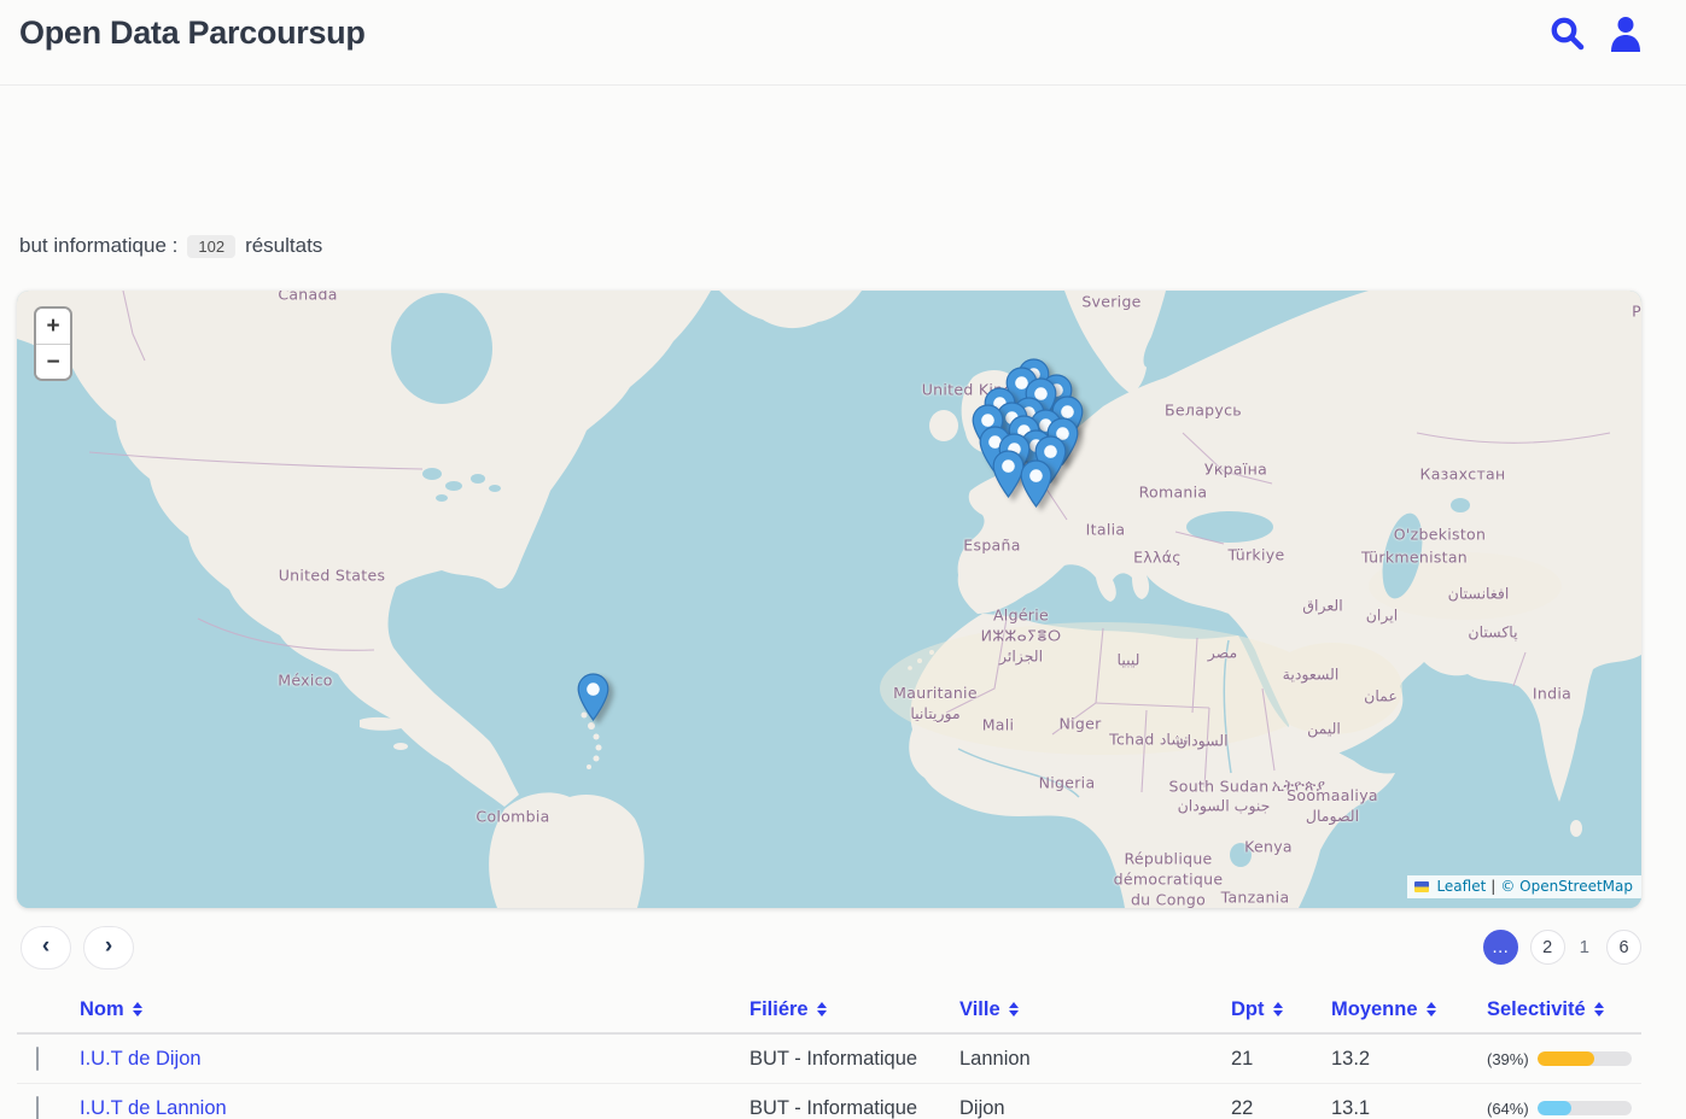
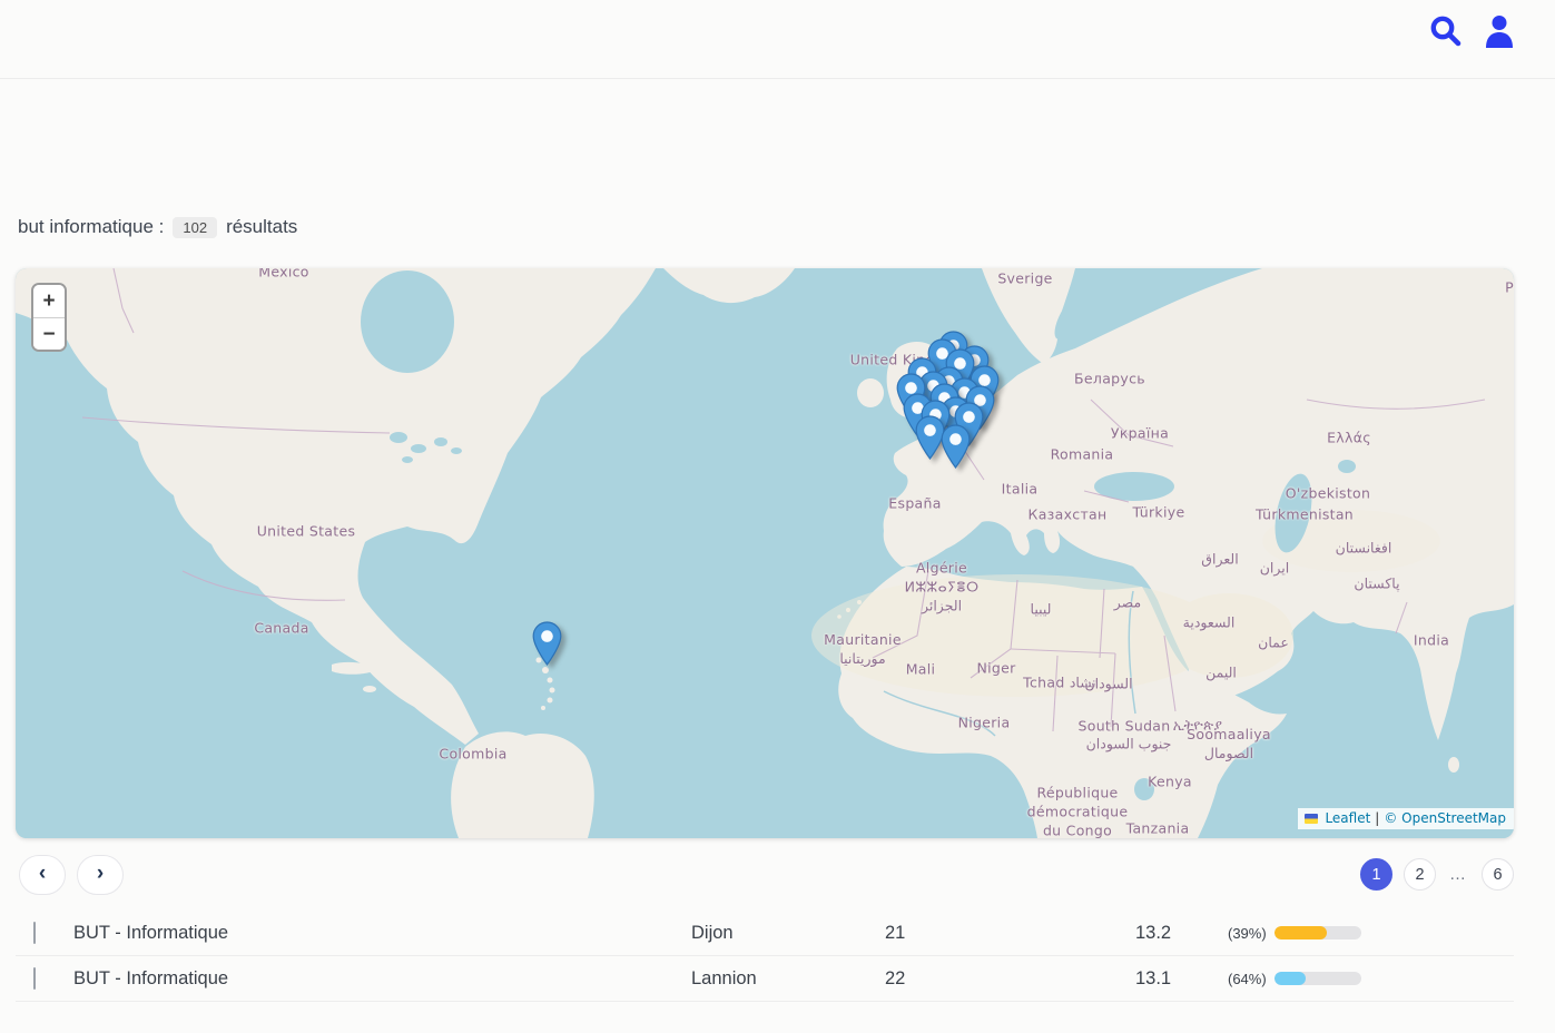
- Open Data Parcoursup
  but informatique :
  102
  résultats
- Canada
+ México
  United States
- México
+ Canada
  Colombia
  Sverige
  Беларусь
  Україна
  Romania
  España
  Italia
- Ελλάς
+ Казахстан
  Türkiye
- Казахстан
+ Ελλάς
  O'zbekiston
  Türkmenistan
  افغانستان
  ایران
  پاکستان
  العراق
  Algérie
  ⵍⵣⵣⴰⵢⴻⵔ
  الجزائر
  ليبيا
  مصر
  السعودية
  Mauritanie
  موريتانيا
  Mali
  Niger
  Tchad تشاد
  السودان
  عمان
  اليمن
  India
  Nigeria
  South Sudan
  جنوب السودان
  ኢትዮጵያ
  Soomaaliya
  الصومال
  Kenya
  République
  démocratique
  du Congo
  Tanzania
  Р
  +
  −
  Leaflet
  |
  © OpenStreetMap
  ‹
  ›
- …
+ 1
  2
- 1
+ …
  6
- Nom
- Filiére
- Ville
- Dpt
- Moyenne
- Selectivité
- I.U.T de Dijon
  BUT - Informatique
- Lannion
+ Dijon
  21
  13.2
  (39%)
- I.U.T de Lannion
  BUT - Informatique
- Dijon
+ Lannion
  22
  13.1
  (64%)
